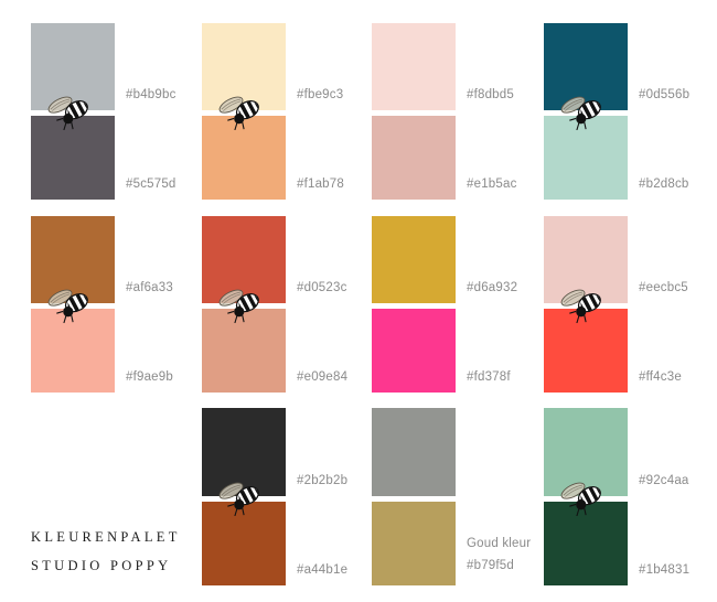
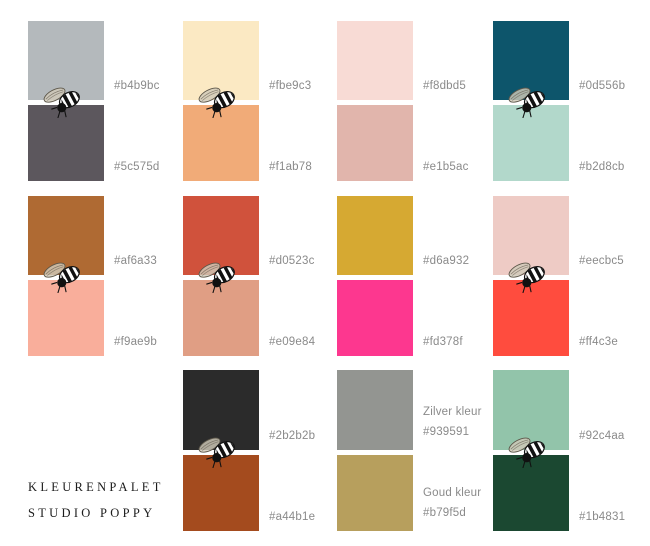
  #b4b9bc
  #5c575d
  #fbe9c3
  #f1ab78
  #f8dbd5
  #e1b5ac
  #0d556b
  #b2d8cb
  #af6a33
  #f9ae9b
  #d0523c
  #e09e84
  #d6a932
  #fd378f
  #eecbc5
  #ff4c3e
  #2b2b2b
  #a44b1e
+ Zilver kleur
+ #939591
  Goud kleur
  #b79f5d
  #92c4aa
  #1b4831
  KLEURENPALET
  STUDIO POPPY
